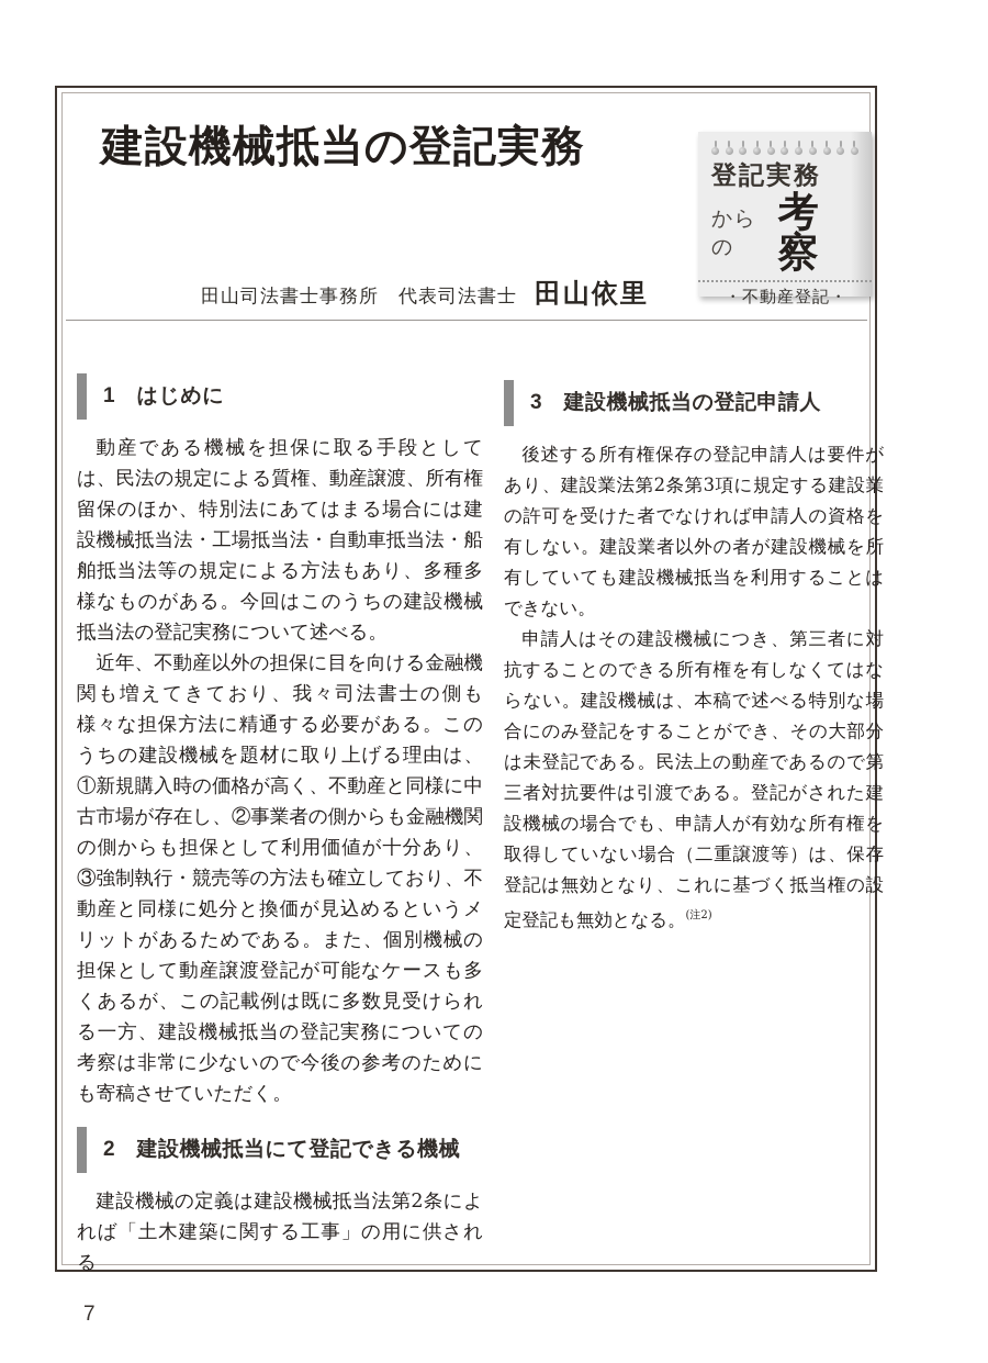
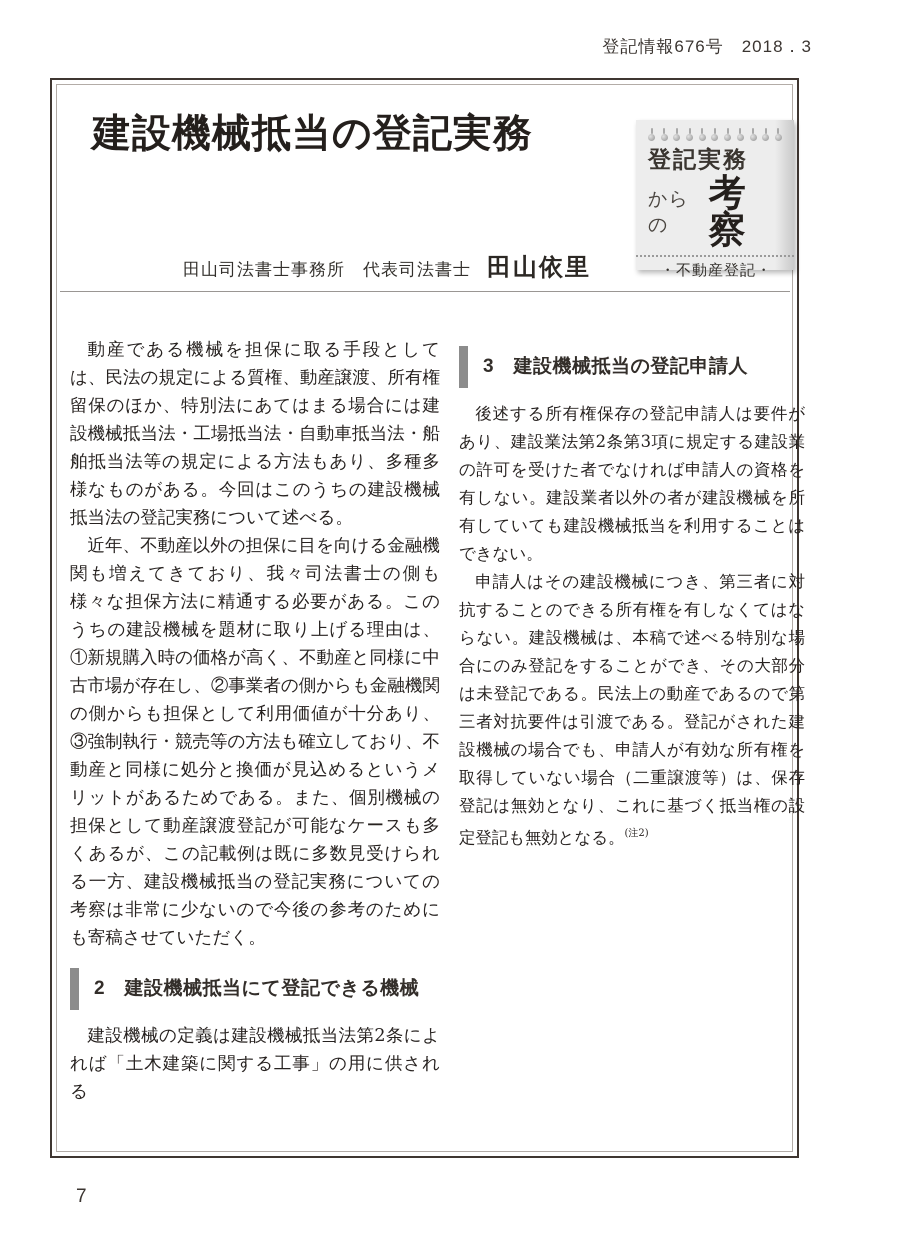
+ 登記情報676号 2018．3
  建設機械抵当の登記実務
  登記実務
  からの
  考察
  ・不動産登記・
  田山司法書士事務所 代表司法書士
  田山依里
- 1
- はじめに
  動産である機械を担保に取る手段としては、民法の規定による質権、動産譲渡、所有権留保のほか、特別法にあてはまる場合には建設機械抵当法・工場抵当法・自動車抵当法・船舶抵当法等の規定による方法もあり、多種多様なものがある。今回はこのうちの建設機械抵当法の登記実務について述べる。
  近年、不動産以外の担保に目を向ける金融機関も増えてきており、我々司法書士の側も様々な担保方法に精通する必要がある。このうちの建設機械を題材に取り上げる理由は、①新規購入時の価格が高く、不動産と同様に中古市場が存在し、②事業者の側からも金融機関の側からも担保として利用価値が十分あり、③強制執行・競売等の方法も確立しており、不動産と同様に処分と換価が見込めるというメリットがあるためである。また、個別機械の担保として動産譲渡登記が可能なケースも多くあるが、この記載例は既に多数見受けられる一方、建設機械抵当の登記実務についての考察は非常に少ないので今後の参考のためにも寄稿させていただく。
  2
  建設機械抵当にて登記できる機械
  建設機械の定義は建設機械抵当法第2条によれば「土木建築に関する工事」の用に供される
  3
  建設機械抵当の登記申請人
  後述する所有権保存の登記申請人は要件があり、建設業法第2条第3項に規定する建設業の許可を受けた者でなければ申請人の資格を有しない。建設業者以外の者が建設機械を所有していても建設機械抵当を利用することはできない。
  申請人はその建設機械につき、第三者に対抗することのできる所有権を有しなくてはならない。建設機械は、本稿で述べる特別な場合にのみ登記をすることができ、その大部分は未登記である。民法上の動産であるので第三者対抗要件は引渡である。登記がされた建設機械の場合でも、申請人が有効な所有権を取得していない場合（二重譲渡等）は、保存登記は無効となり、これに基づく抵当権の設定登記も無効となる。(注2)
  7
